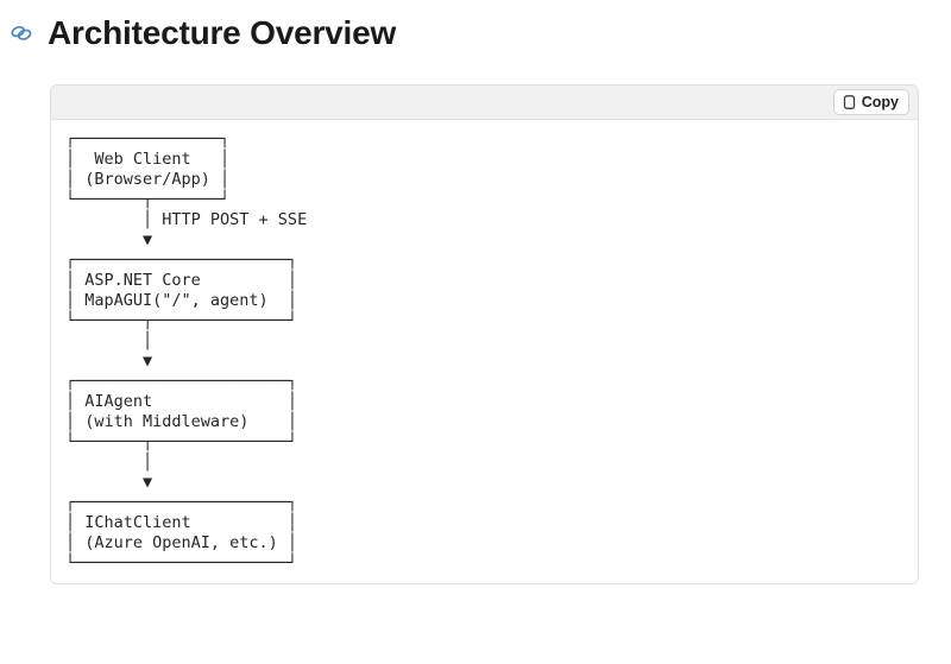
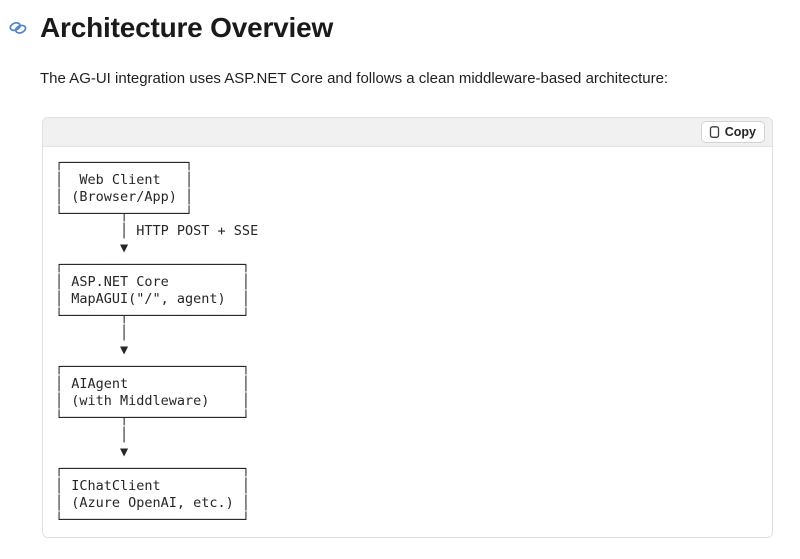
  Architecture Overview
+ The AG-UI integration uses ASP.NET Core and follows a clean middleware-based architecture:
  Copy
  ┌───────────────┐
  │ Web Client │
  │ (Browser/App) │
  └───────┬───────┘
  │ HTTP POST + SSE
  ▼
  ┌──────────────────────┐
  │ ASP.NET Core │
  │ MapAGUI("/", agent) │
  └───────┬──────────────┘
  │
  ▼
  ┌──────────────────────┐
  │ AIAgent │
  │ (with Middleware) │
  └───────┬──────────────┘
  │
  ▼
  ┌──────────────────────┐
  │ IChatClient │
  │ (Azure OpenAI, etc.) │
  └──────────────────────┘
